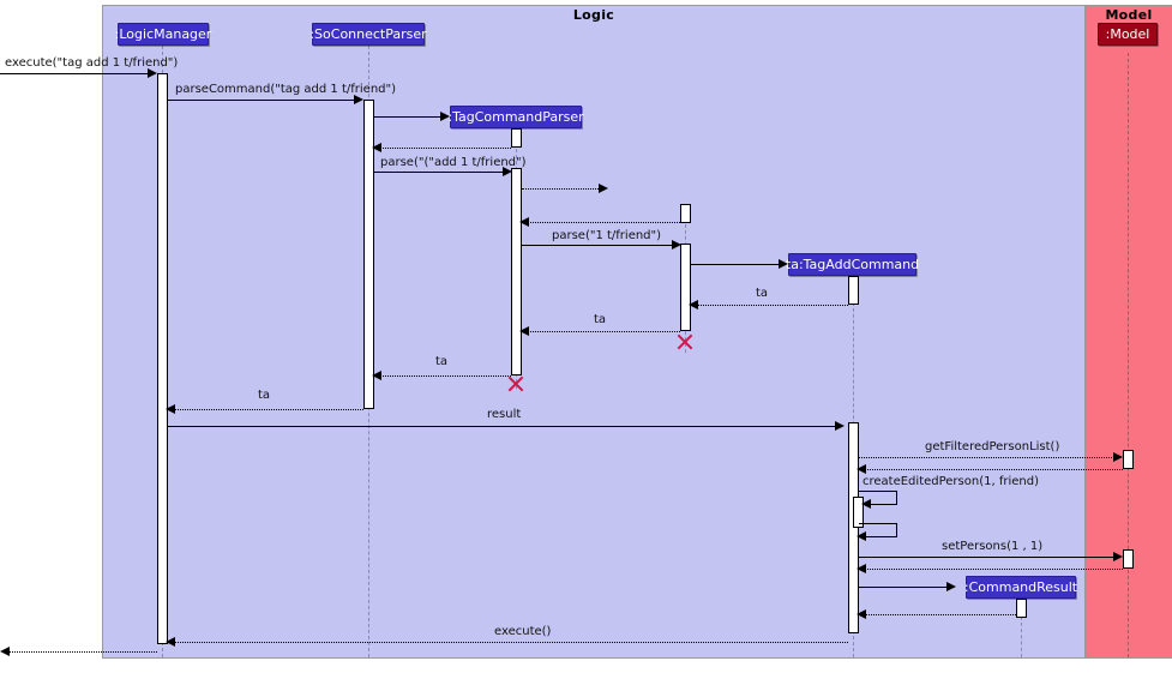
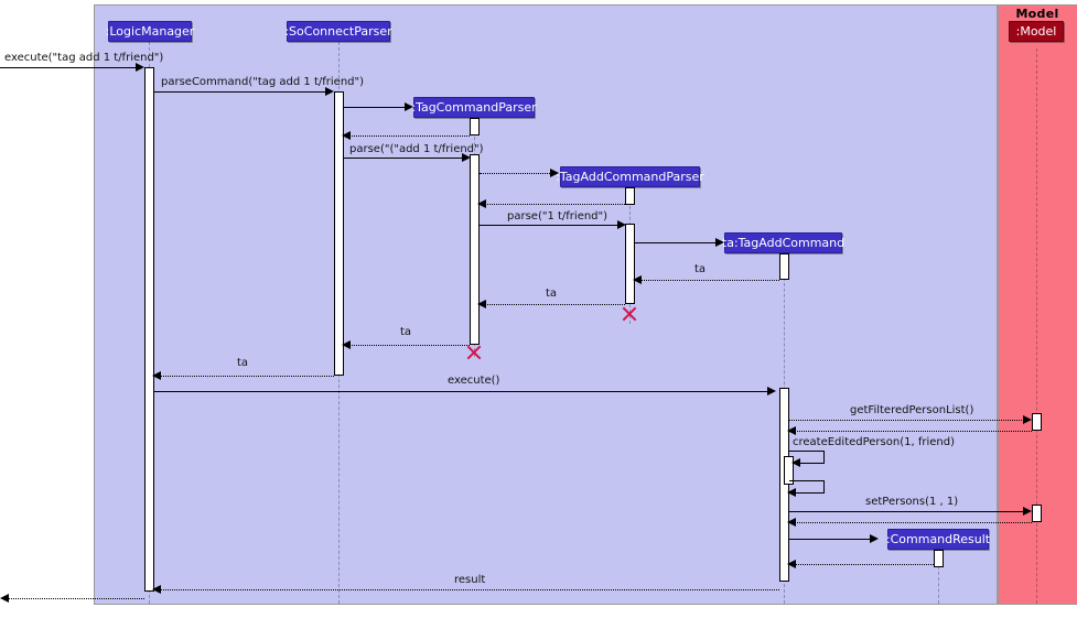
- Logic
  Model
  :LogicManager
  :SoConnectParser
  :TagCommandParser
+ :TagAddCommandParser
  ta:TagAddCommand
  :CommandResult
  :Model
  execute("tag add 1 t/friend")
  parseCommand("tag add 1 t/friend")
  parse("("add 1 t/friend")
  parse("1 t/friend")
  ta
  ta
  ta
  ta
- result
+ execute()
  getFilteredPersonList()
  createEditedPerson(1, friend)
  setPersons(1 , 1)
- execute()
+ result
